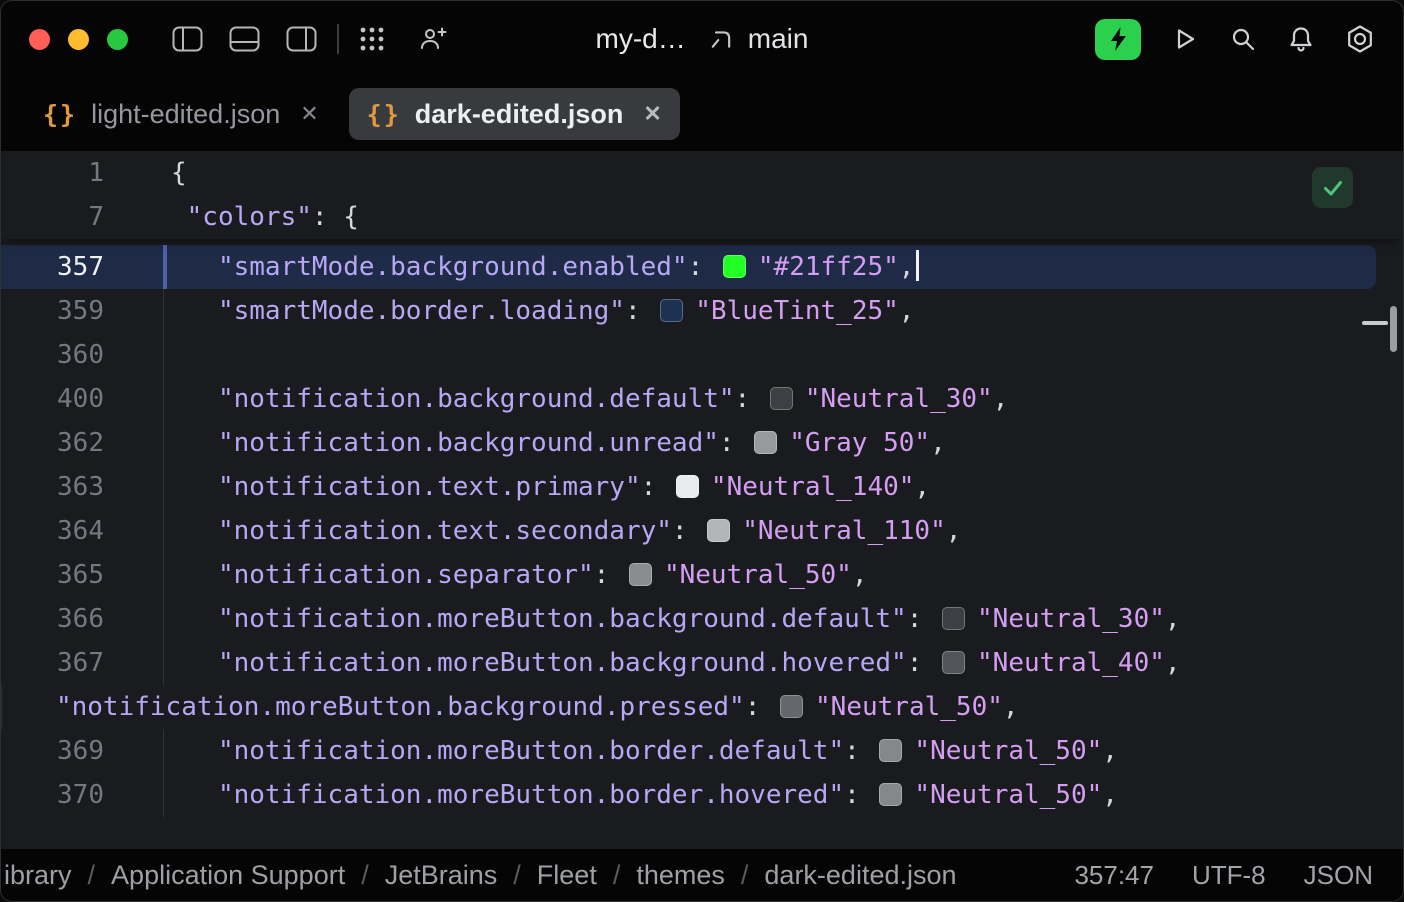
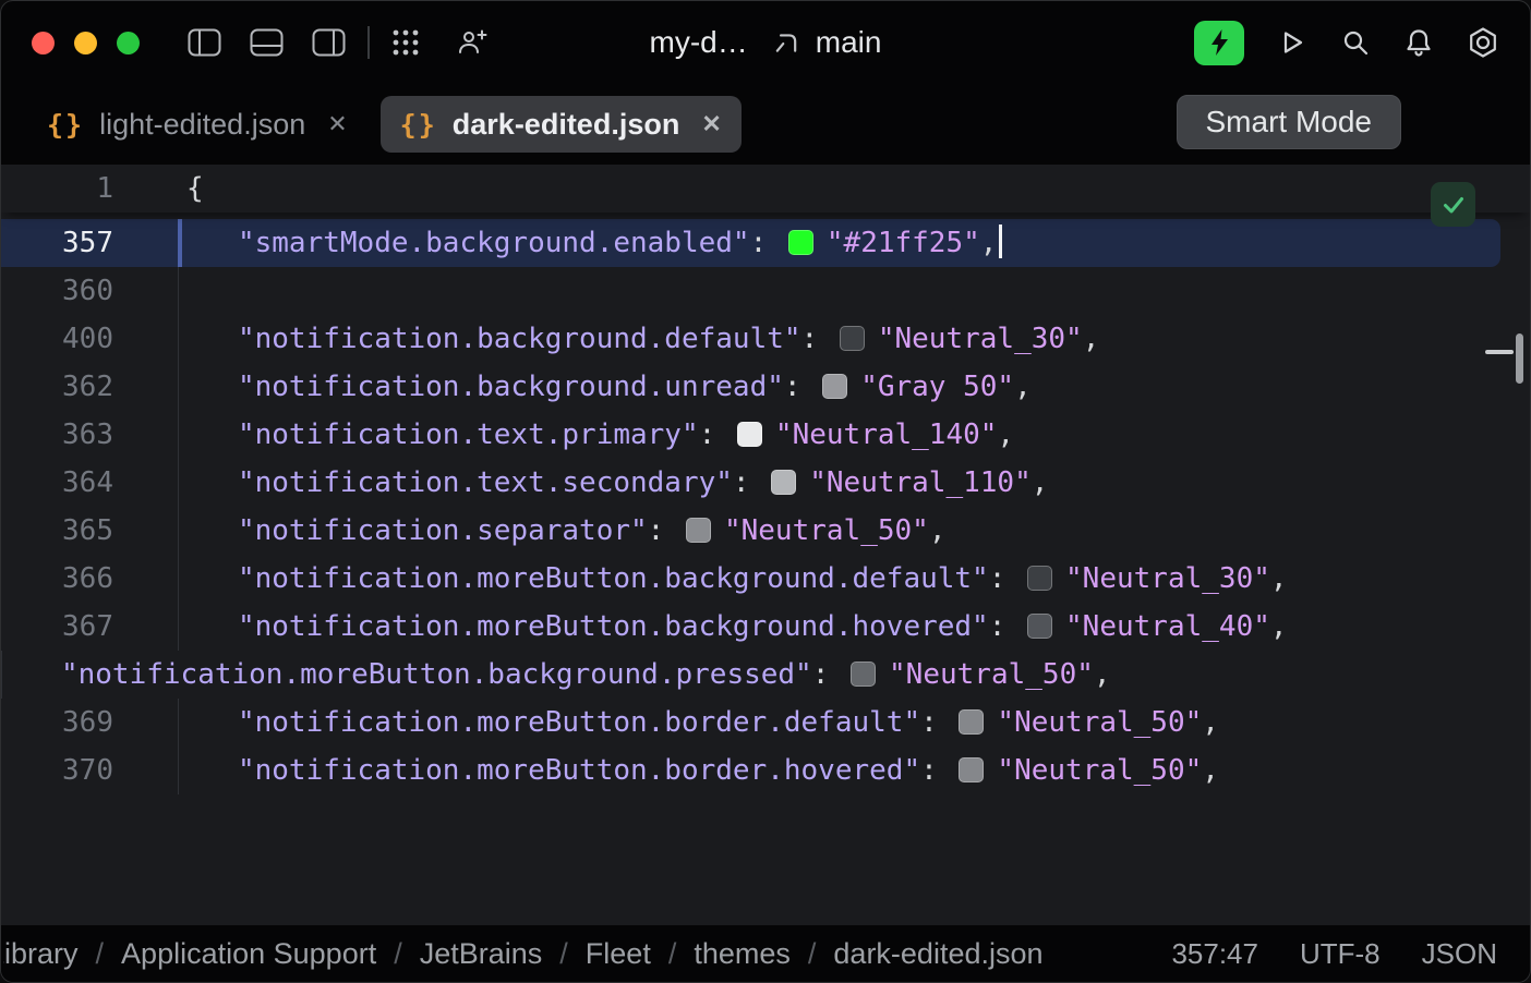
  my-d…
  main
  {}
  light-edited.json
  ✕
  {}
  dark-edited.json
  ✕
+ Smart Mode
  1
  {
- 7
- "colors": {
  357
  "smartMode.background.enabled": "#21ff25",
- 359
- "smartMode.border.loading": "BlueTint_25",
  360
  400
  "notification.background.default": "Neutral_30",
  362
  "notification.background.unread": "Gray 50",
  363
  "notification.text.primary": "Neutral_140",
  364
  "notification.text.secondary": "Neutral_110",
  365
  "notification.separator": "Neutral_50",
  366
  "notification.moreButton.background.default": "Neutral_30",
  367
  "notification.moreButton.background.hovered": "Neutral_40",
  "notification.moreButton.background.pressed": "Neutral_50",
  369
  "notification.moreButton.border.default": "Neutral_50",
  370
  "notification.moreButton.border.hovered": "Neutral_50",
  ibrary
  /
  Application Support
  /
  JetBrains
  /
  Fleet
  /
  themes
  /
  dark-edited.json
  357:47
  UTF-8
  JSON
